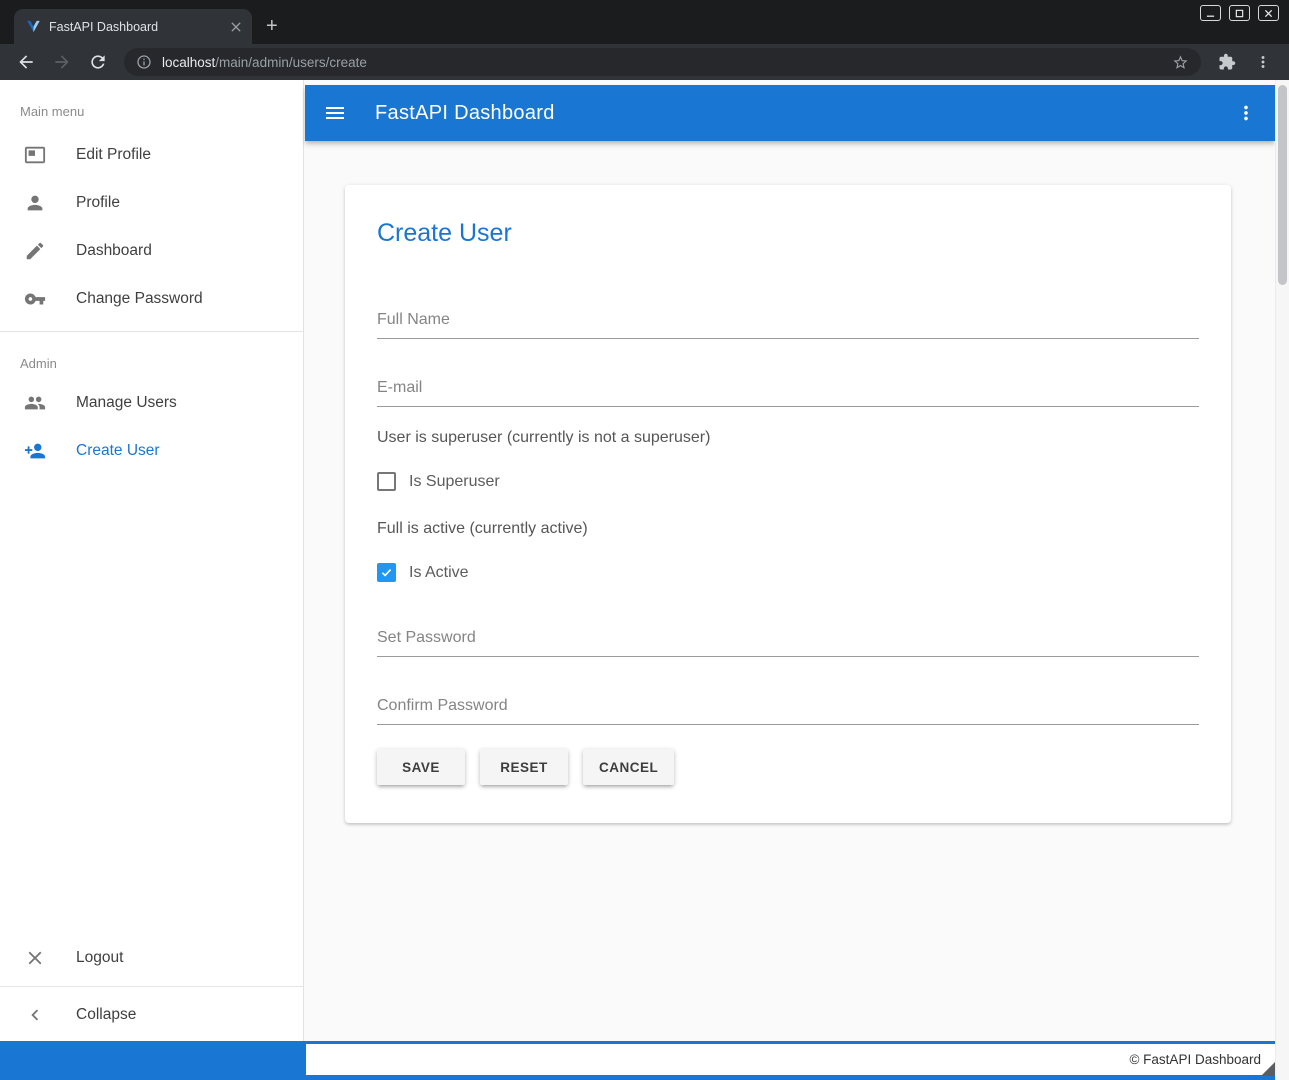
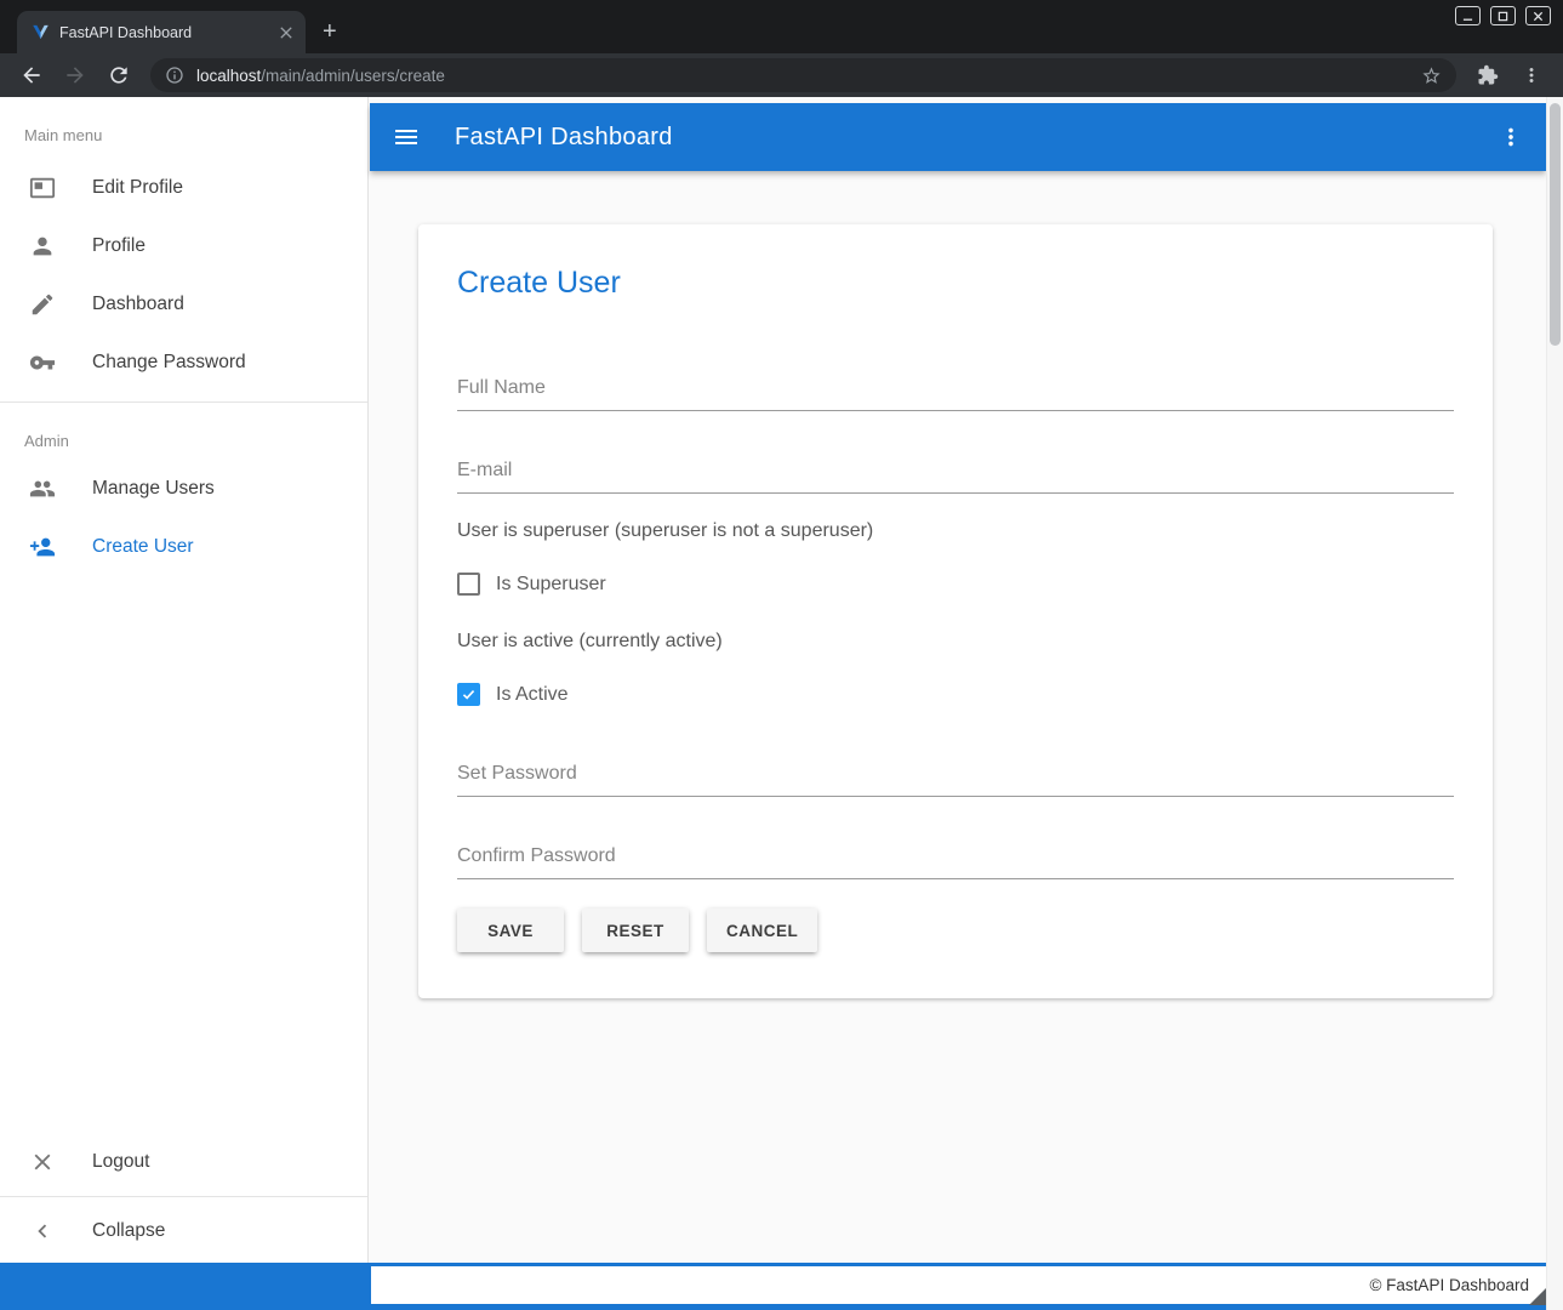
  FastAPI Dashboard
  +
  localhost/main/admin/users/create
  Main menu
  Edit Profile
  Profile
  Dashboard
  Change Password
  Admin
  Manage Users
  Create User
  Logout
  Collapse
  FastAPI Dashboard
  Create User
  Full Name
  E-mail
- User is superuser (currently is not a superuser)
+ User is superuser (superuser is not a superuser)
  Is Superuser
- Full is active (currently active)
+ User is active (currently active)
  Is Active
  Set Password
  Confirm Password
  SAVE
  RESET
  CANCEL
  © FastAPI Dashboard
